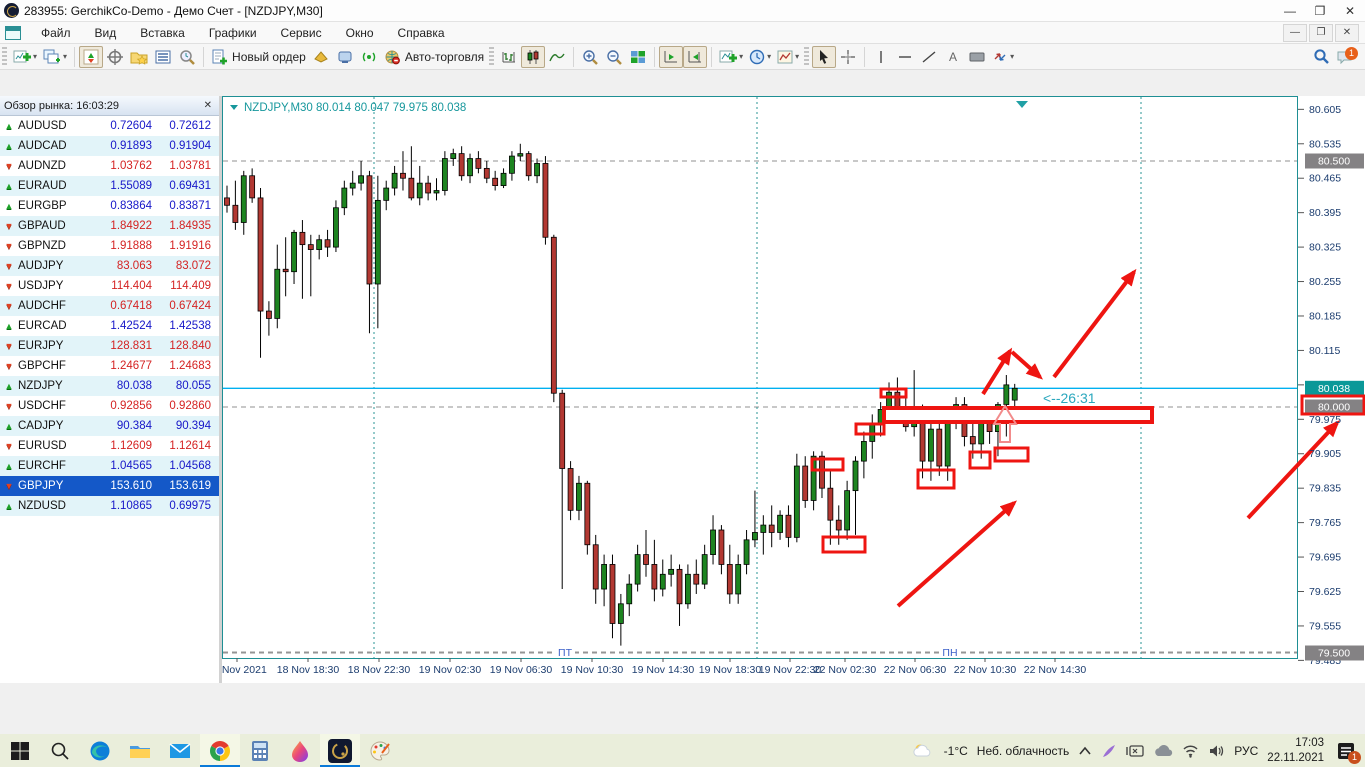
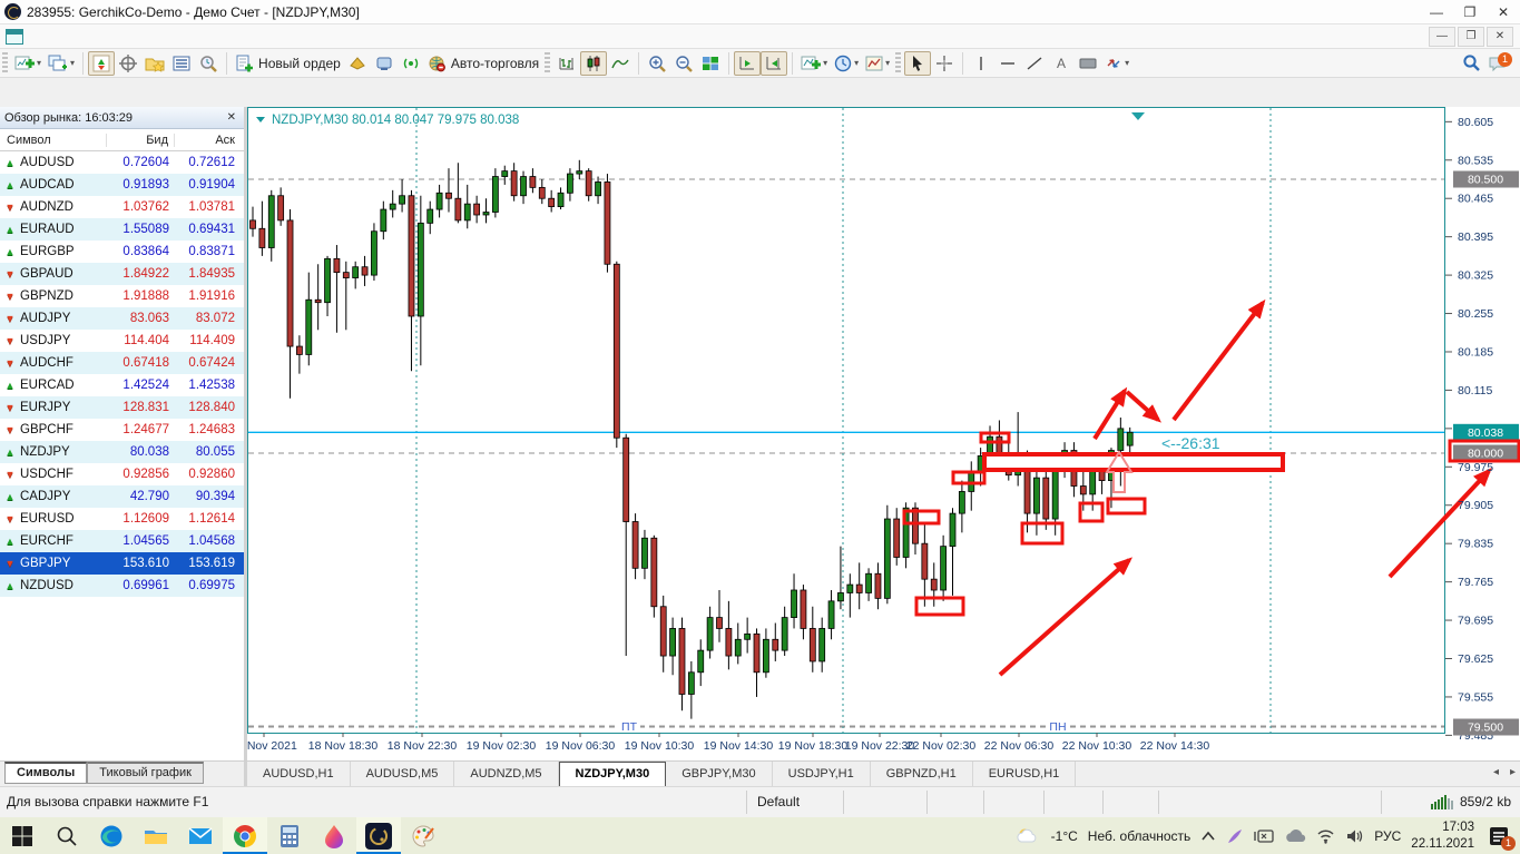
  283955: GerchikCo-Demo - Демо Счет - [NZDJPY,M30]
  —
  ❐
  ✕
- Файл Вид Вставка Графики Сервис Окно Справка
  —
  ❐
  ✕
  ▾
  ▾
  Новый ордер
  Авто-торговля
  ▾
  ▾
  ▾
  A
  ▾
  1
  Обзор рынка: 16:03:29
  ✕
+ Символ
+ Бид
+ Аск
  ▲
  AUDUSD
  0.72604
  0.72612
  ▲
  AUDCAD
  0.91893
  0.91904
  ▼
  AUDNZD
  1.03762
  1.03781
  ▲
  EURAUD
  1.55089
  0.69431
  ▲
  EURGBP
  0.83864
  0.83871
  ▼
  GBPAUD
  1.84922
  1.84935
  ▼
  GBPNZD
  1.91888
  1.91916
  ▼
  AUDJPY
  83.063
  83.072
  ▼
  USDJPY
  114.404
  114.409
  ▼
  AUDCHF
  0.67418
  0.67424
  ▲
  EURCAD
  1.42524
  1.42538
  ▼
  EURJPY
  128.831
  128.840
  ▼
  GBPCHF
  1.24677
  1.24683
  ▲
  NZDJPY
  80.038
  80.055
  ▼
  USDCHF
  0.92856
  0.92860
  ▲
  CADJPY
- 90.384
+ 42.790
  90.394
  ▼
  EURUSD
  1.12609
  1.12614
  ▲
  EURCHF
  1.04565
  1.04568
  ▼
  GBPJPY
  153.610
  153.619
  ▲
  NZDUSD
- 1.10865
+ 0.69961
  0.69975
  ПТ
  ПН
  <--26:31
  80.605
  80.535
  80.465
  80.395
  80.325
  80.255
  80.185
  80.115
  79.975
  79.905
  79.835
  79.765
  79.695
  79.625
  79.555
  79.485
  80.500
  80.038
  80.000
  79.500
  Nov 2021
  18 Nov 18:30
  18 Nov 22:30
  19 Nov 02:30
  19 Nov 06:30
  19 Nov 10:30
  19 Nov 14:30
  19 Nov 18:30
  19 Nov 22:30
  22 Nov 02:30
  22 Nov 06:30
  22 Nov 10:30
  22 Nov 14:30
  NZDJPY,M30 80.014 80.047 79.975 80.038
+ Символы
+ Тиковый график
+ AUDUSD,H1
+ AUDUSD,M5
+ AUDNZD,M5
+ NZDJPY,M30
+ GBPJPY,M30
+ USDJPY,H1
+ GBPNZD,H1
+ EURUSD,H1
+ ◂
+ ▸
+ Для вызова справки нажмите F1
+ Default
+ 859/2 kb
  -1°C
  Неб. облачность
  РУС
  17:03
  22.11.2021
  1
